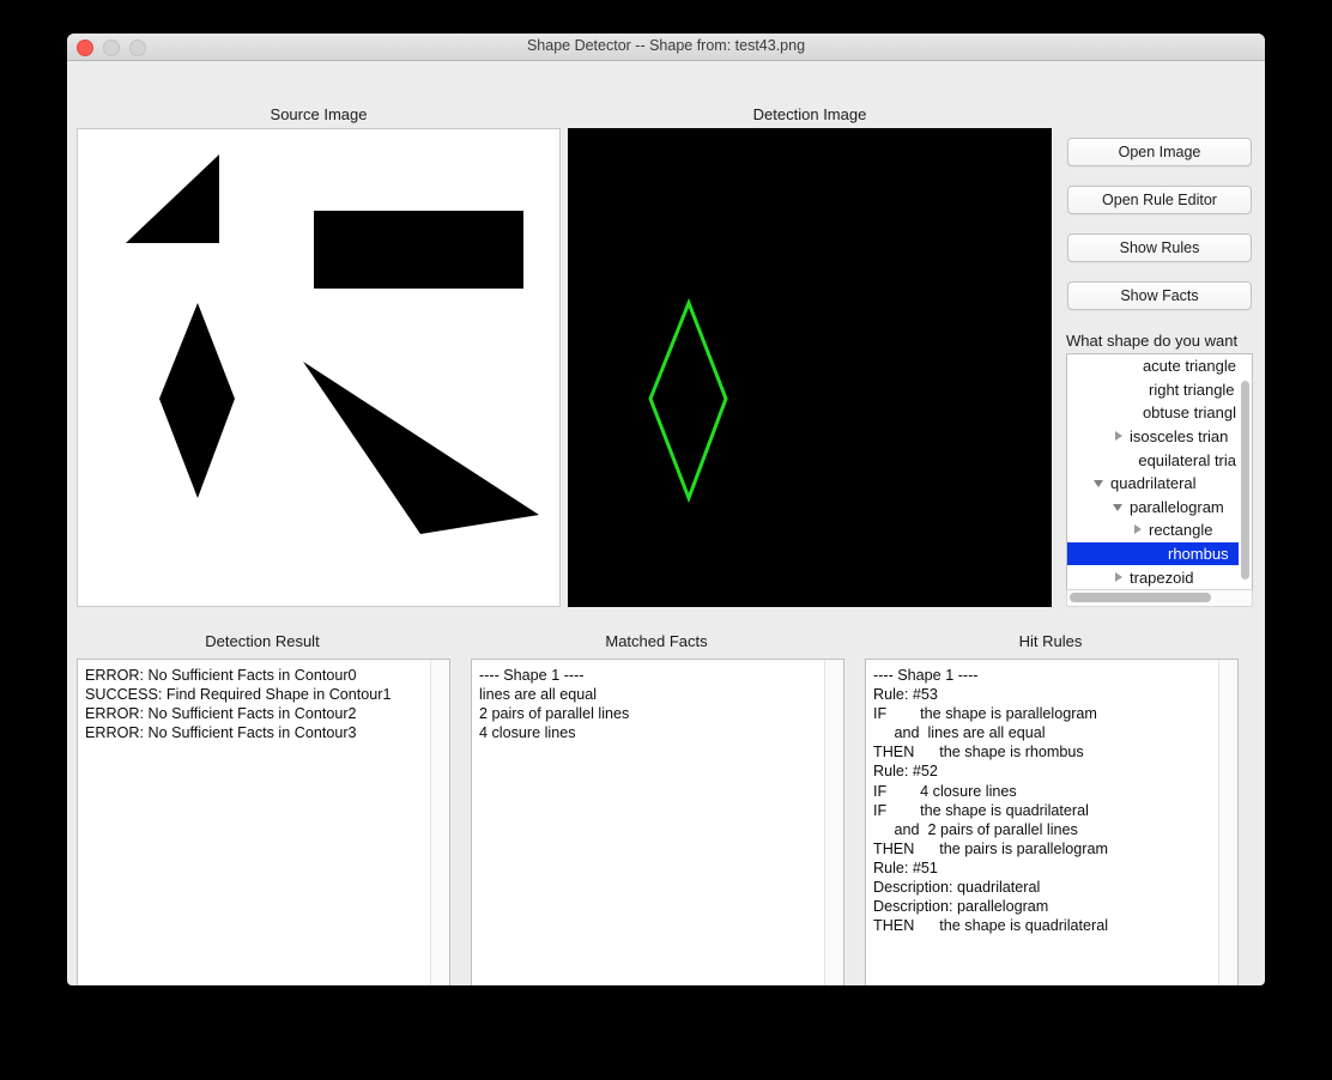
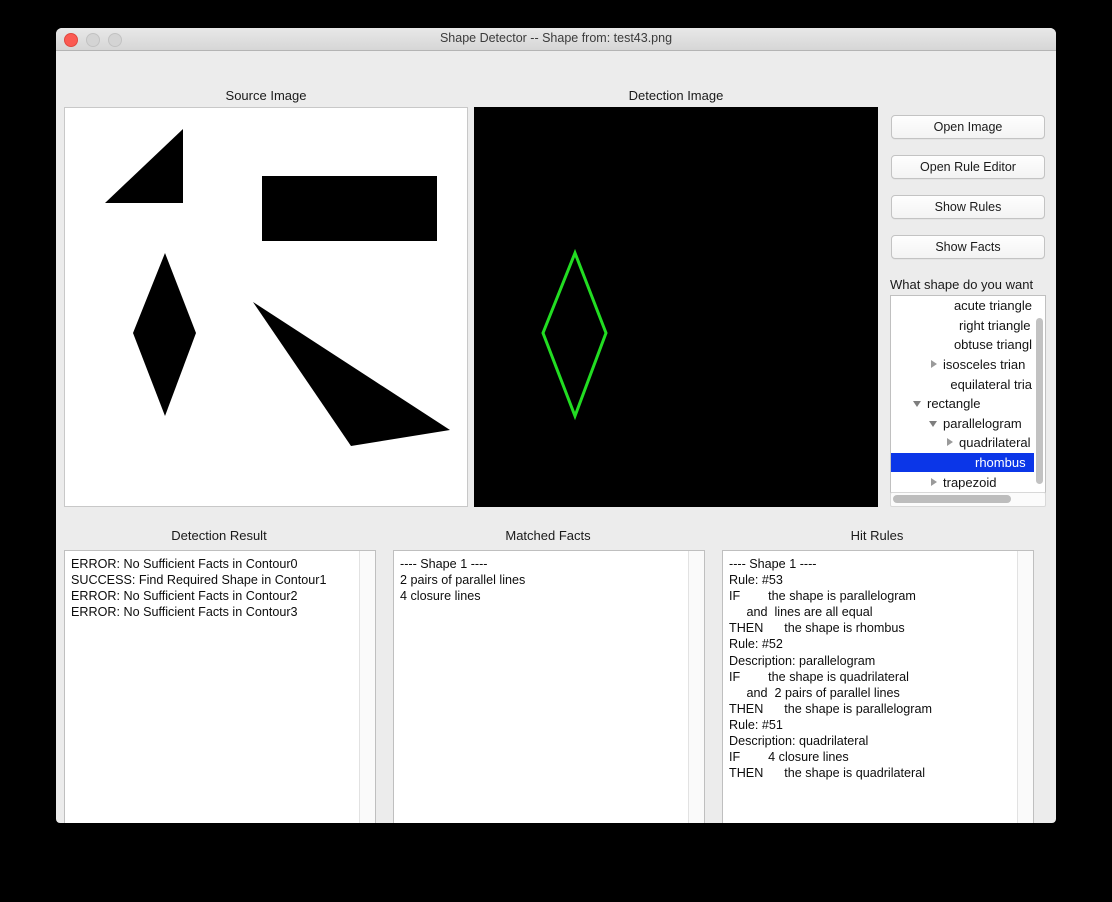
  Shape Detector -- Shape from: test43.png
  Source Image
  Detection Image
  Open Image
  Open Rule Editor
  Show Rules
  Show Facts
  What shape do you want
  acute triangle
  right triangle
  obtuse triangl
  isosceles trian
  equilateral tria
- quadrilateral
+ rectangle
  parallelogram
- rectangle
+ quadrilateral
  rhombus
  trapezoid
  Detection Result
  Matched Facts
  Hit Rules
  ERROR: No Sufficient Facts in Contour0
  SUCCESS: Find Required Shape in Contour1
  ERROR: No Sufficient Facts in Contour2
  ERROR: No Sufficient Facts in Contour3
  ---- Shape 1 ----
- lines are all equal
  2 pairs of parallel lines
  4 closure lines
  ---- Shape 1 ----
  Rule: #53
  IF the shape is parallelogram
  and lines are all equal
  THEN the shape is rhombus
  Rule: #52
- IF 4 closure lines
+ Description: parallelogram
  IF the shape is quadrilateral
  and 2 pairs of parallel lines
- THEN the pairs is parallelogram
+ THEN the shape is parallelogram
  Rule: #51
  Description: quadrilateral
- Description: parallelogram
+ IF 4 closure lines
  THEN the shape is quadrilateral
